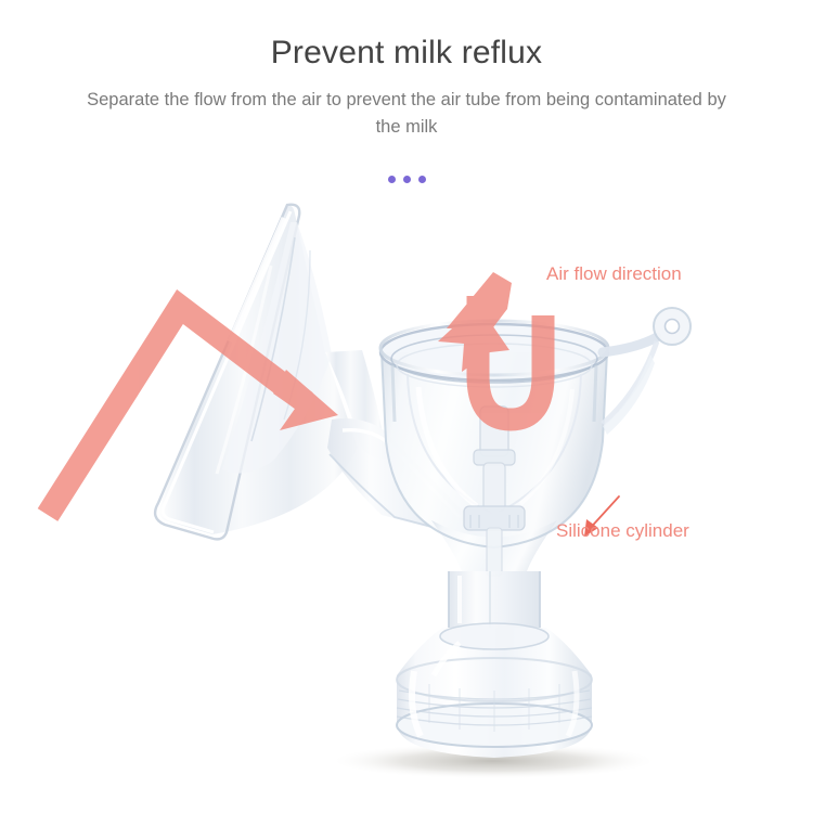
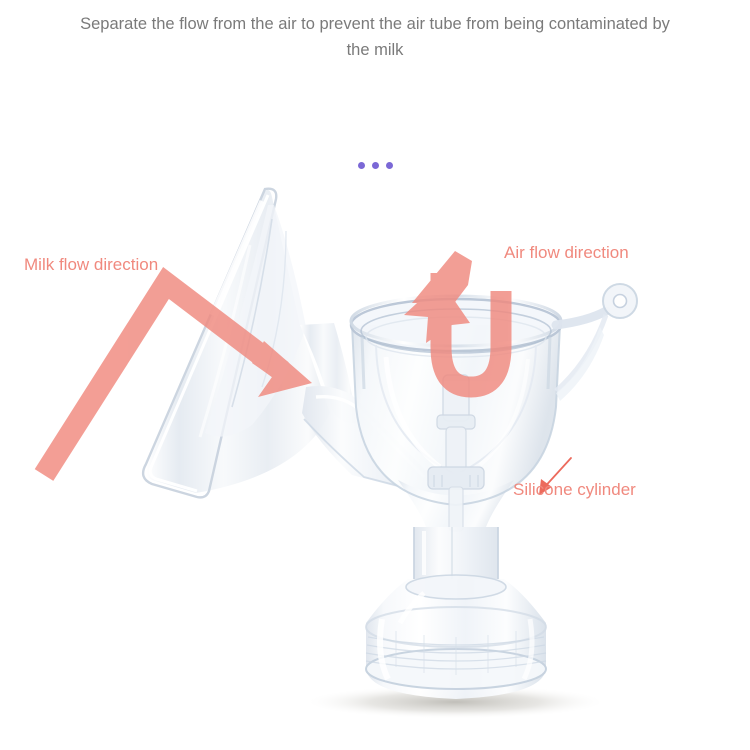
- Prevent milk reflux
  Separate the flow from the air to prevent the air tube from being contaminated by the milk
+ Milk flow direction
  Air flow direction
  Silicone cylinder
